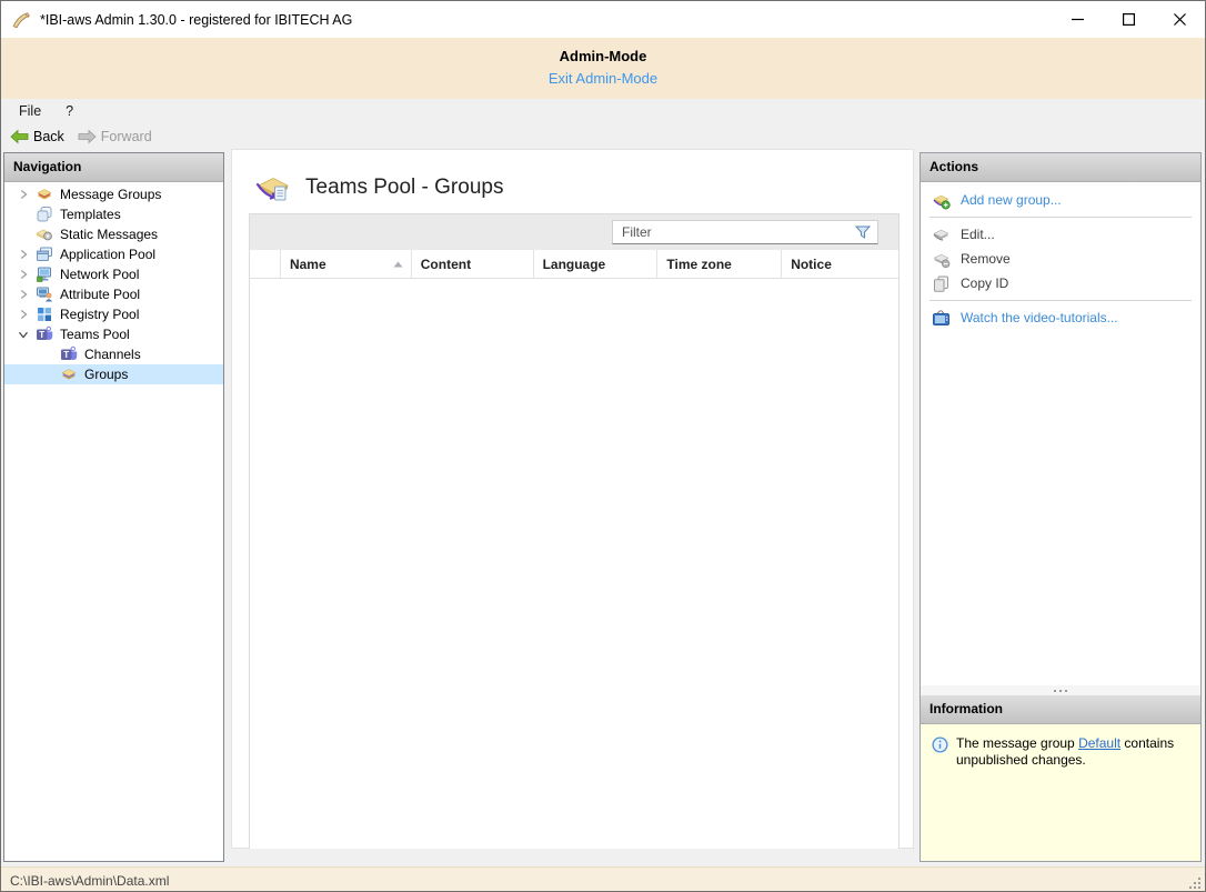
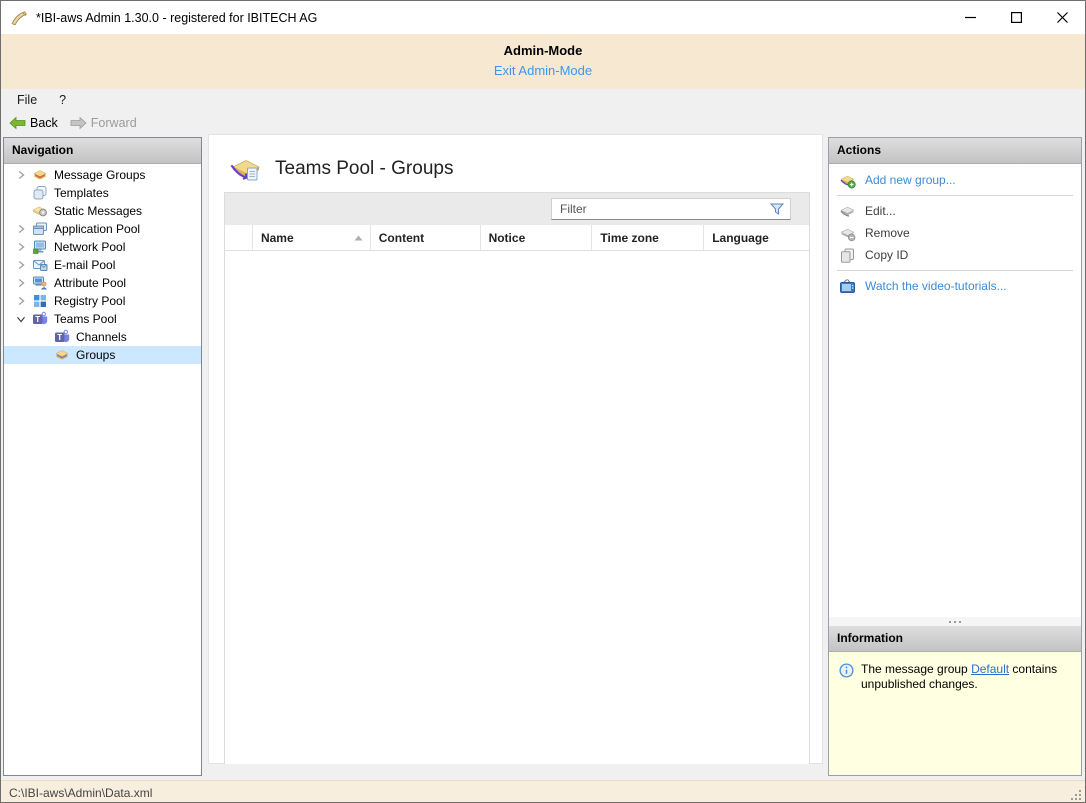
  *IBI-aws Admin 1.30.0 - registered for IBITECH AG
  Admin-Mode
  Exit Admin-Mode
  File
  ?
  Back
  Forward
  Navigation
  Message Groups
  Templates
  Static Messages
  Application Pool
  Network Pool
+ E-mail Pool
  Attribute Pool
  Registry Pool
  T
  Teams Pool
  T
  Channels
  Groups
  Teams Pool - Groups
  Filter
  Name
  Content
- Language
+ Notice
  Time zone
- Notice
+ Language
  Actions
  Add new group...
  Edit...
  Remove
  Copy ID
  Watch the video-tutorials...
  Information
  The message group Default contains unpublished changes.
  C:\IBI-aws\Admin\Data.xml
